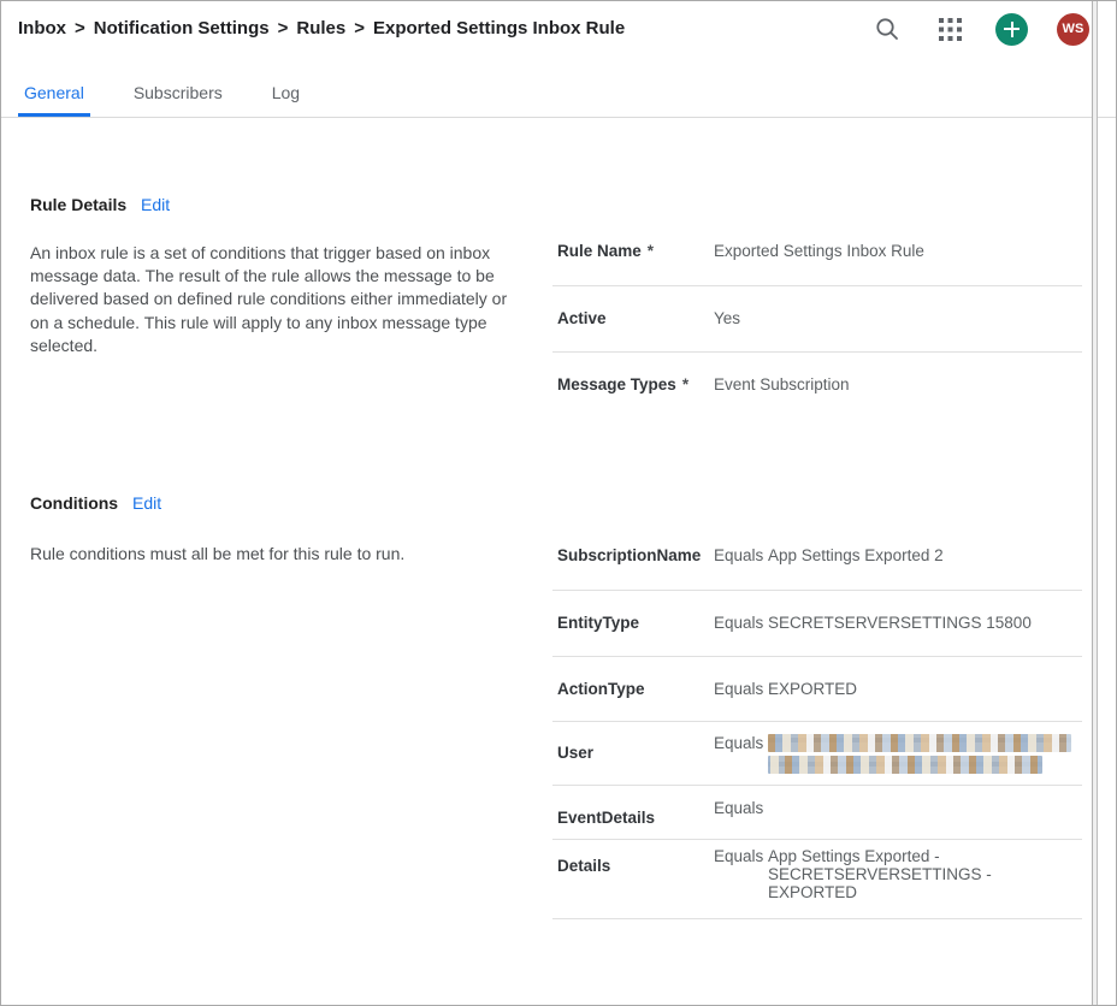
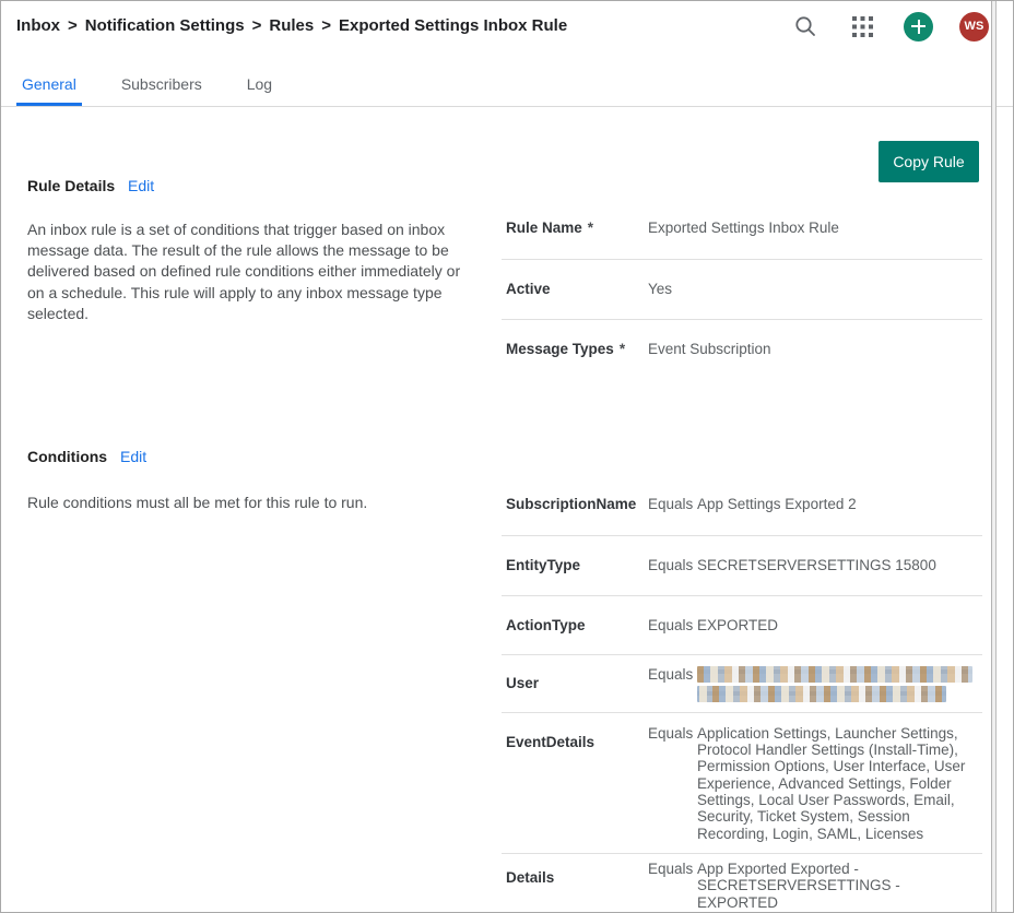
  Inbox > Notification Settings > Rules > Exported Settings Inbox Rule
  WS
  General
  Subscribers
  Log
+ Copy Rule
  Rule Details Edit
  An inbox rule is a set of conditions that trigger based on inbox message data. The result of the rule allows the message to be delivered based on defined rule conditions either immediately or on a schedule. This rule will apply to any inbox message type selected.
  Rule Name *
  Exported Settings Inbox Rule
  Active
  Yes
  Message Types *
  Event Subscription
  Conditions Edit
  Rule conditions must all be met for this rule to run.
  SubscriptionName
  Equals
  App Settings Exported 2
  EntityType
  Equals
  SECRETSERVERSETTINGS 15800
  ActionType
  Equals
  EXPORTED
  User
  Equals
  EventDetails
  Equals
+ Application Settings, Launcher Settings, Protocol Handler Settings (Install-Time), Permission Options, User Interface, User Experience, Advanced Settings, Folder Settings, Local User Passwords, Email, Security, Ticket System, Session Recording, Login, SAML, Licenses
  Details
  Equals
- App Settings Exported - SECRETSERVERSETTINGS - EXPORTED
+ App Exported Exported - SECRETSERVERSETTINGS - EXPORTED
